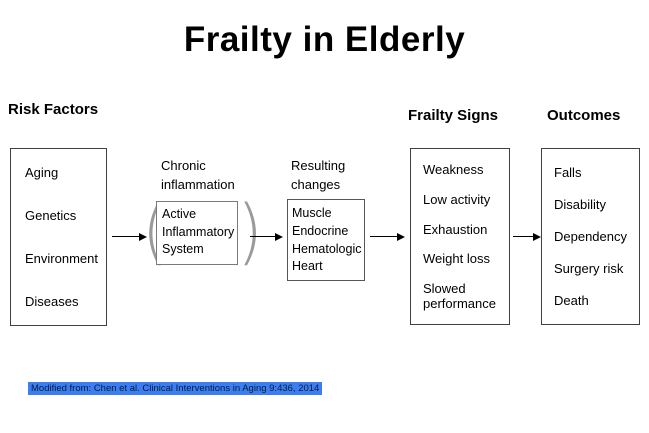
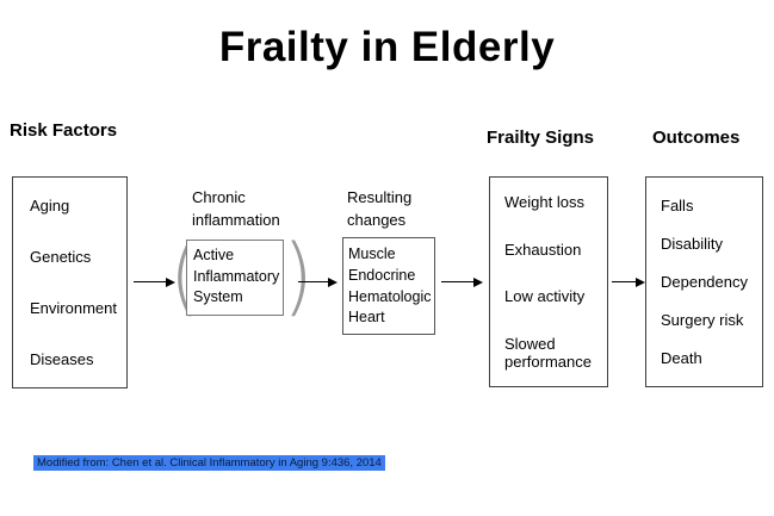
  Frailty in Elderly
  Risk Factors
  Frailty Signs
  Outcomes
  Aging
  Genetics
  Environment
  Diseases
  Chronic inflammation
  (
  Active Inflammatory System
  )
  Resulting changes
  Muscle
  Endocrine
  Hematologic
  Heart
- Weakness
- Low activity
+ Weight loss
  Exhaustion
- Weight loss
+ Low activity
  Slowed performance
  Falls
  Disability
  Dependency
  Surgery risk
  Death
- Modified from: Chen et al. Clinical Interventions in Aging 9:436, 2014
+ Modified from: Chen et al. Clinical Inflammatory in Aging 9:436, 2014
